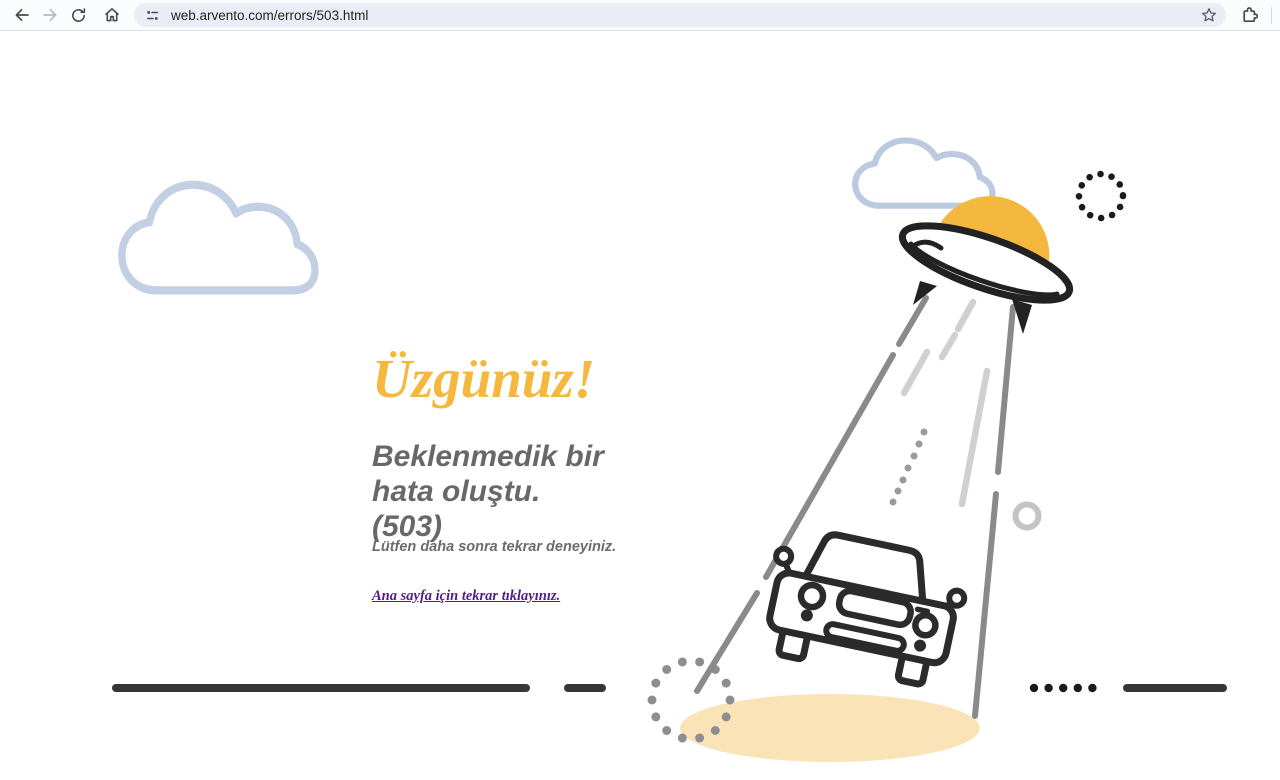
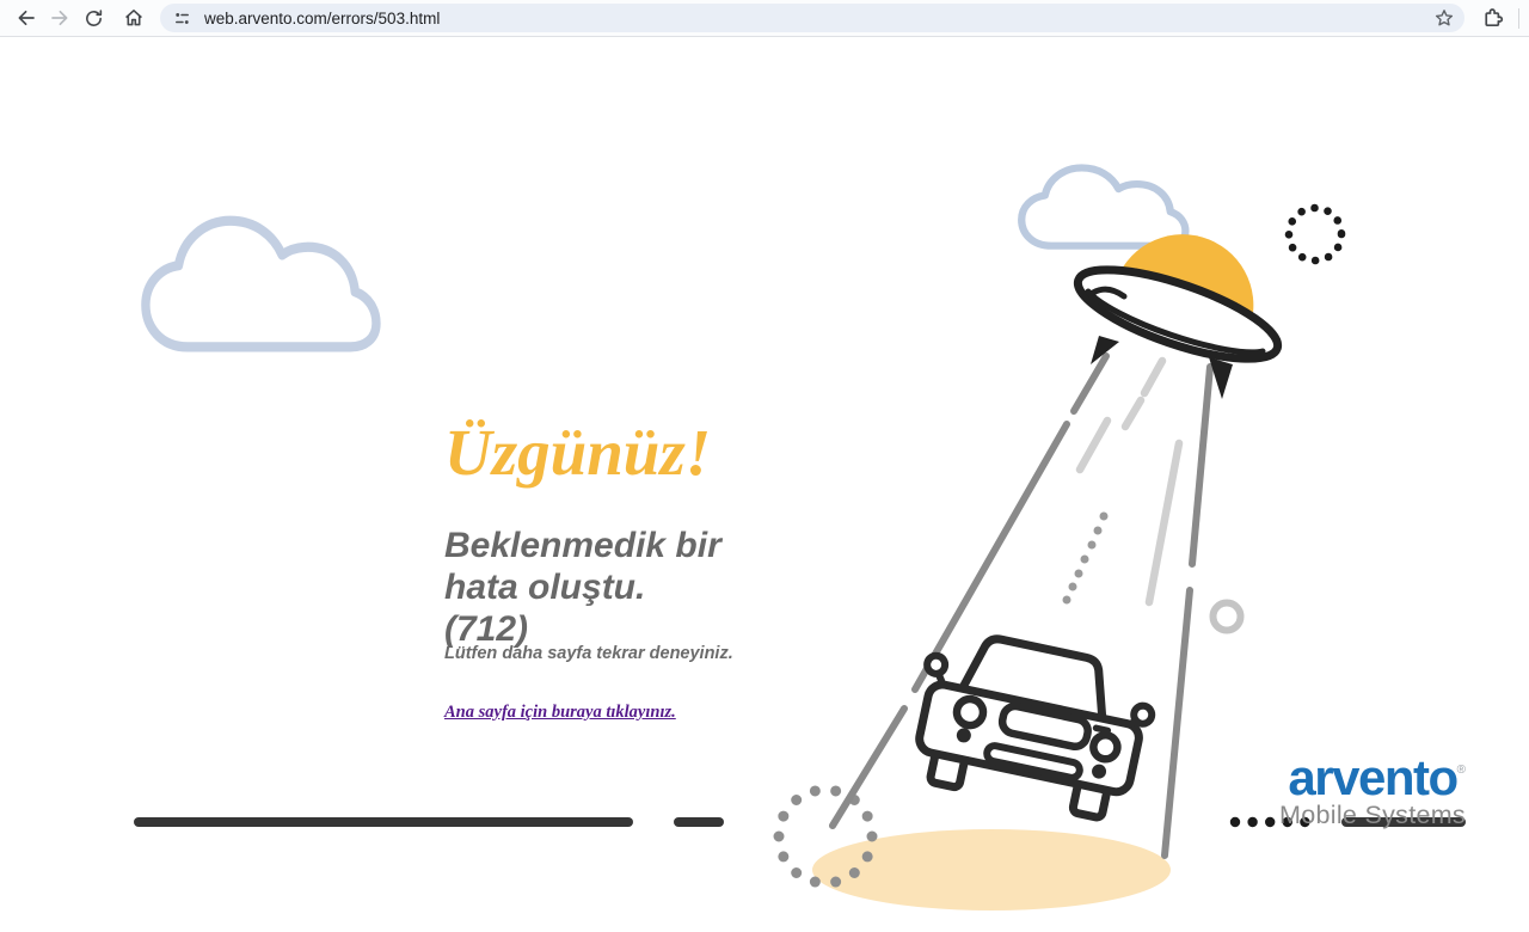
  web.arvento.com/errors/503.html
  Üzgünüz!
- Beklenmedik bir hata oluştu. (503)
+ Beklenmedik bir hata oluştu. (712)
- Lütfen daha sonra tekrar deneyiniz.
+ Lütfen daha sayfa tekrar deneyiniz.
- Ana sayfa için tekrar tıklayınız.
+ Ana sayfa için buraya tıklayınız.
+ arvento®
+ Mobile Systems
